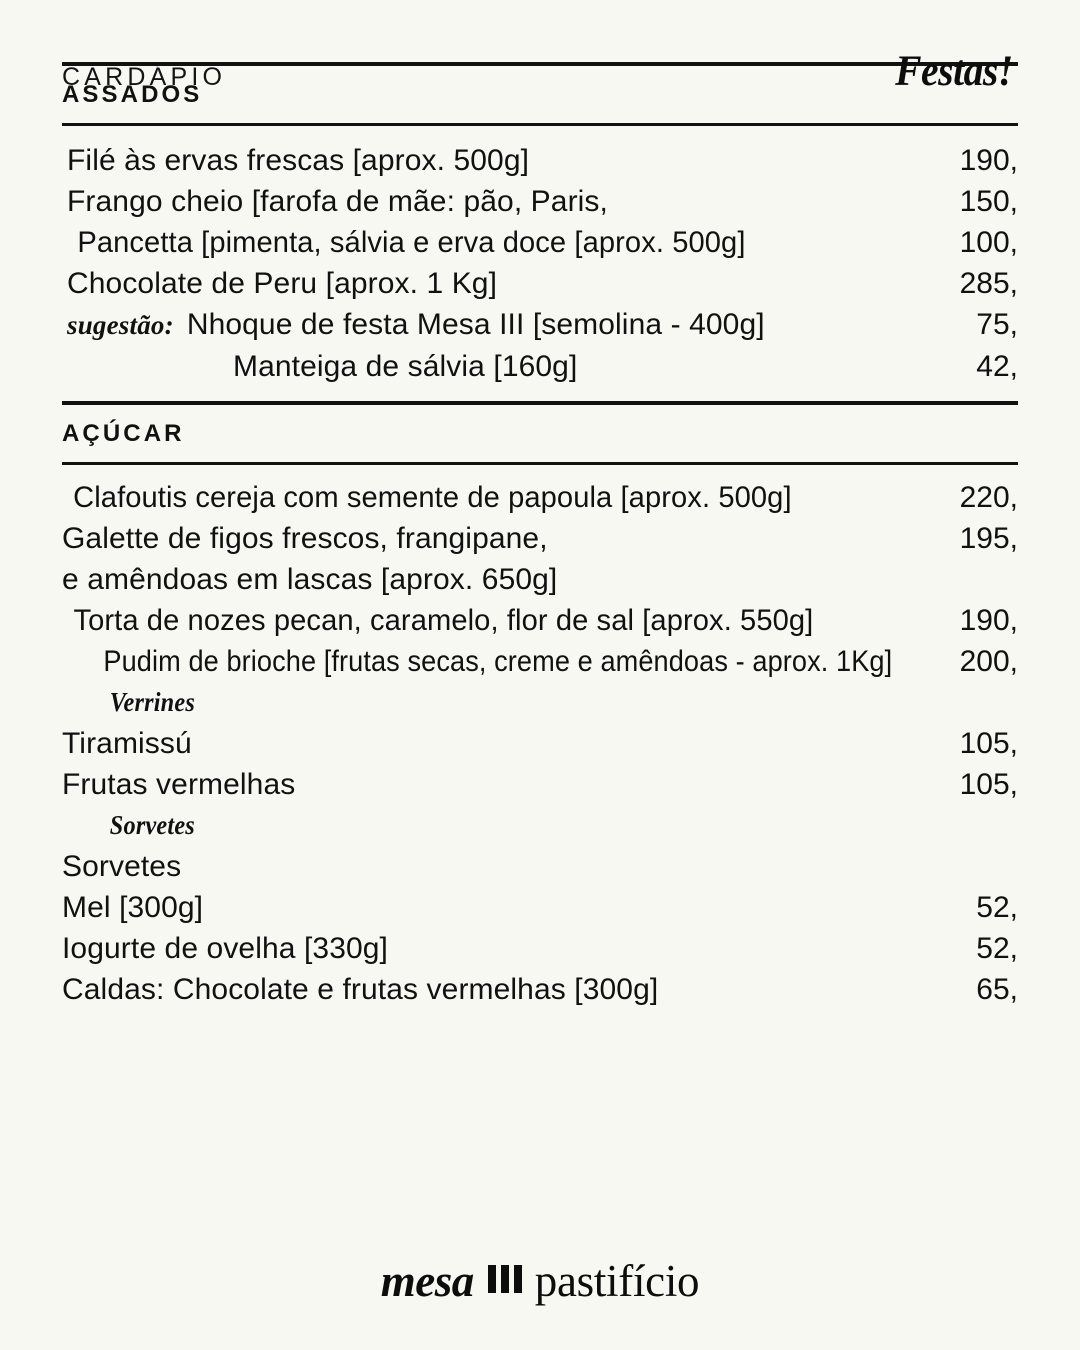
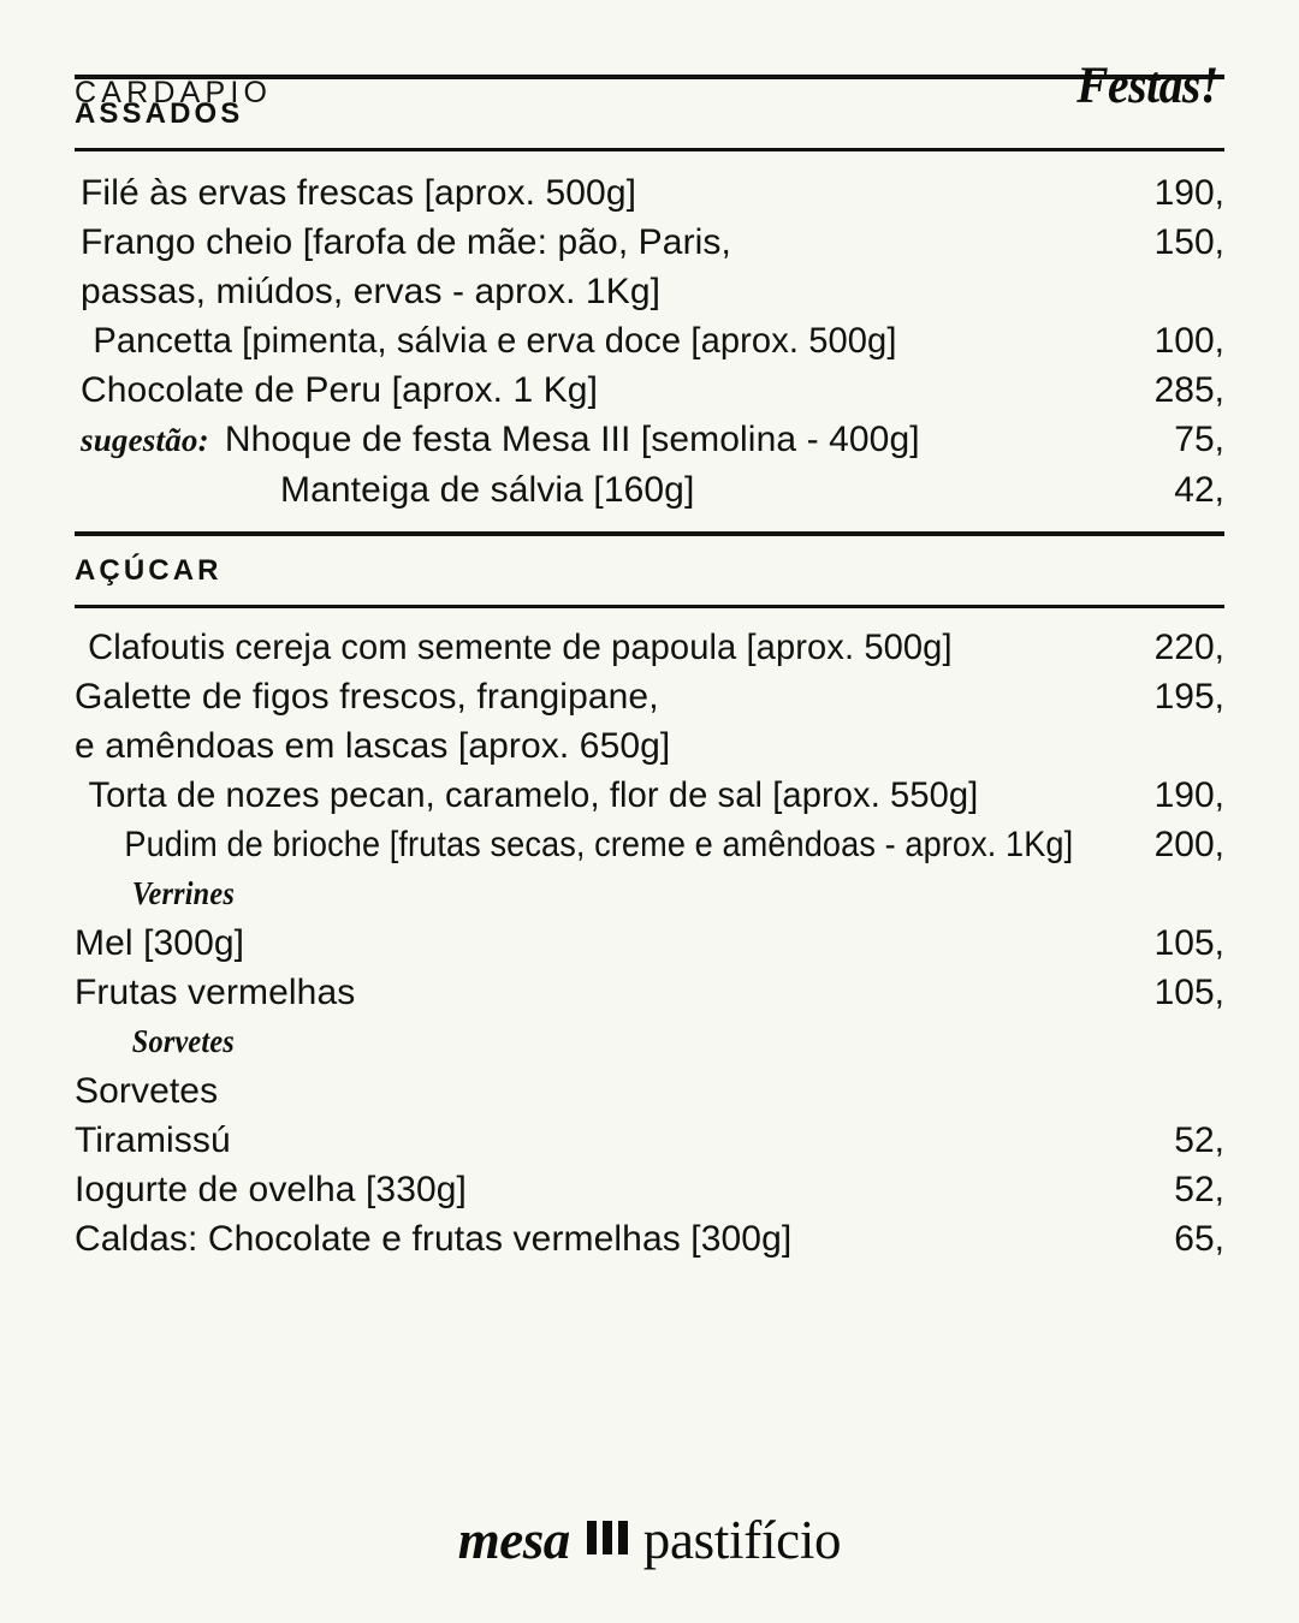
  CARDÁPIO
  Festas!
  ASSADOS
  Filé às ervas frescas [aprox. 500g]
  190,
  Frango cheio [farofa de mãe: pão, Paris,
  150,
+ passas, miúdos, ervas - aprox. 1Kg]
  Pancetta [pimenta, sálvia e erva doce [aprox. 500g]
  100,
  Chocolate de Peru [aprox. 1 Kg]
  285,
  sugestão: Nhoque de festa Mesa III [semolina - 400g]
  75,
  Manteiga de sálvia [160g]
  42,
  AÇÚCAR
  Clafoutis cereja com semente de papoula [aprox. 500g]
  220,
  Galette de figos frescos, frangipane,
  195,
  e amêndoas em lascas [aprox. 650g]
  Torta de nozes pecan, caramelo, flor de sal [aprox. 550g]
  190,
  Pudim de brioche [frutas secas, creme e amêndoas - aprox. 1Kg]
  200,
  Verrines
- Tiramissú
+ Mel [300g]
  105,
  Frutas vermelhas
  105,
  Sorvetes
  Sorvetes
- Mel [300g]
+ Tiramissú
  52,
  Iogurte de ovelha [330g]
  52,
  Caldas: Chocolate e frutas vermelhas [300g]
  65,
  mesa
  pastifício
